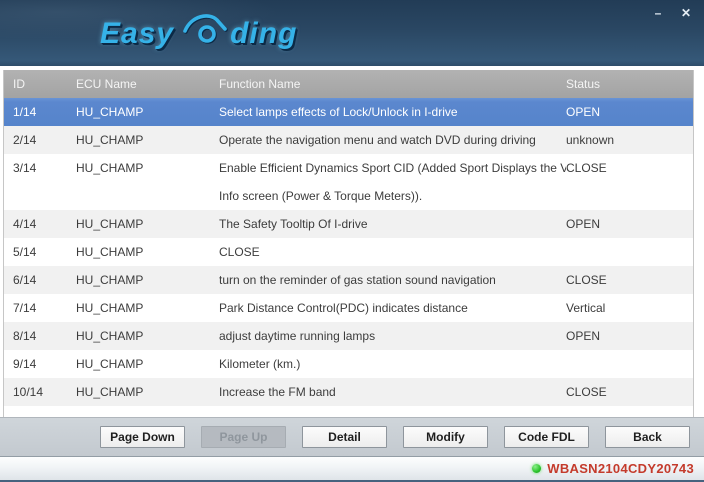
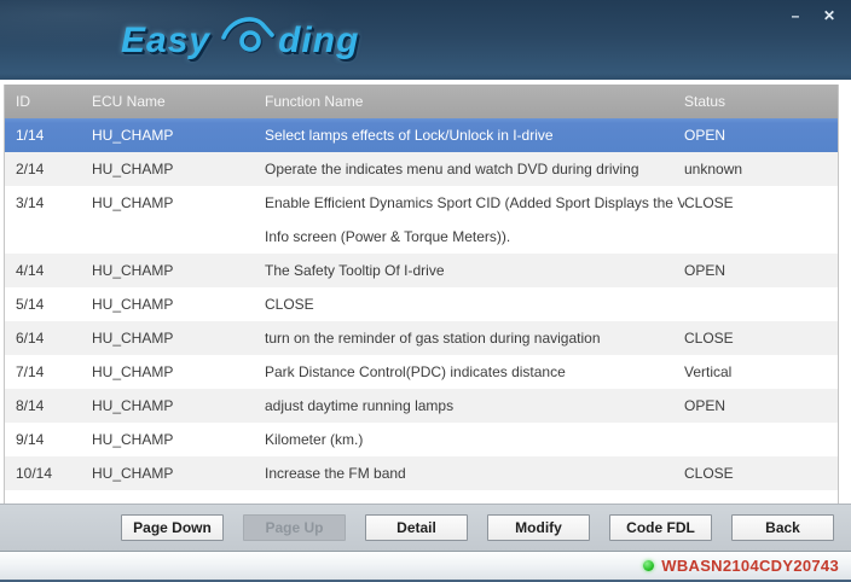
  Easy
  ding
  –
  ✕
  ID
  ECU Name
  Function Name
  Status
  1/14
  HU_CHAMP
  Select lamps effects of Lock/Unlock in I-drive
  OPEN
  2/14
  HU_CHAMP
- Operate the navigation menu and watch DVD during driving
+ Operate the indicates menu and watch DVD during driving
  unknown
  3/14
  HU_CHAMP
  Enable Efficient Dynamics Sport CID (Added Sport Displays the V
  Info screen (Power & Torque Meters)).
  CLOSE
  4/14
  HU_CHAMP
  The Safety Tooltip Of I-drive
  OPEN
  5/14
  HU_CHAMP
  CLOSE
  6/14
  HU_CHAMP
- turn on the reminder of gas station sound navigation
+ turn on the reminder of gas station during navigation
  CLOSE
  7/14
  HU_CHAMP
  Park Distance Control(PDC) indicates distance
  Vertical
  8/14
  HU_CHAMP
  adjust daytime running lamps
  OPEN
  9/14
  HU_CHAMP
  Kilometer (km.)
  10/14
  HU_CHAMP
  Increase the FM band
  CLOSE
  Page Down
  Page Up
  Detail
  Modify
  Code FDL
  Back
  WBASN2104CDY20743
